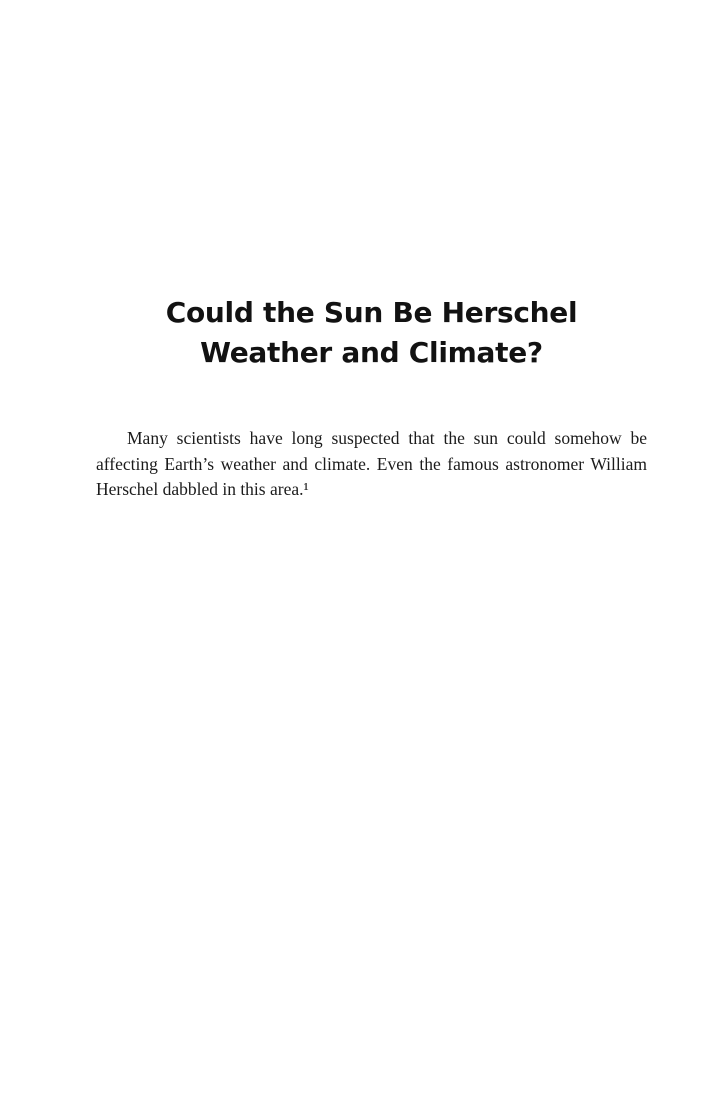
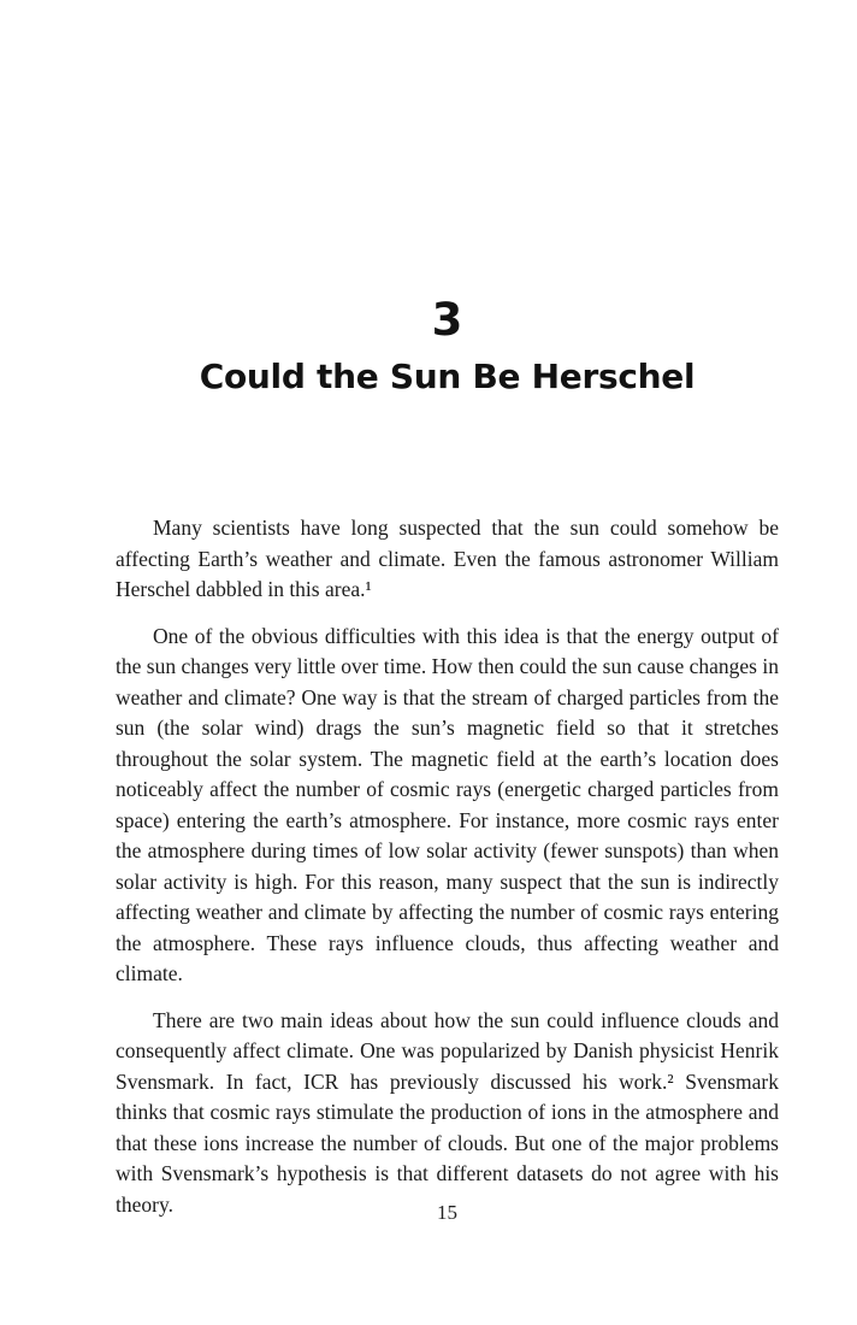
+ 3
  Could the Sun Be Herschel
- Weather and Climate?
  Many scientists have long suspected that the sun could somehow be affecting Earth’s weather and climate. Even the famous astronomer William Herschel dabbled in this area.¹
+ One of the obvious difficulties with this idea is that the energy output of the sun changes very little over time. How then could the sun cause changes in weather and climate? One way is that the stream of charged particles from the sun (the solar wind) drags the sun’s magnetic field so that it stretches throughout the solar system. The magnetic field at the earth’s location does noticeably affect the number of cosmic rays (energetic charged particles from space) entering the earth’s atmosphere. For instance, more cosmic rays enter the atmosphere during times of low solar activity (fewer sunspots) than when solar activity is high. For this reason, many suspect that the sun is indirectly affecting weather and climate by affecting the number of cosmic rays entering the atmosphere. These rays influence clouds, thus affecting weather and climate.
+ There are two main ideas about how the sun could influence clouds and consequently affect climate. One was popularized by Danish physicist Henrik Svensmark. In fact, ICR has previously discussed his work.² Svensmark thinks that cosmic rays stimulate the production of ions in the atmosphere and that these ions increase the number of clouds. But one of the major problems with Svensmark’s hypothesis is that different datasets do not agree with his theory.
+ 15
